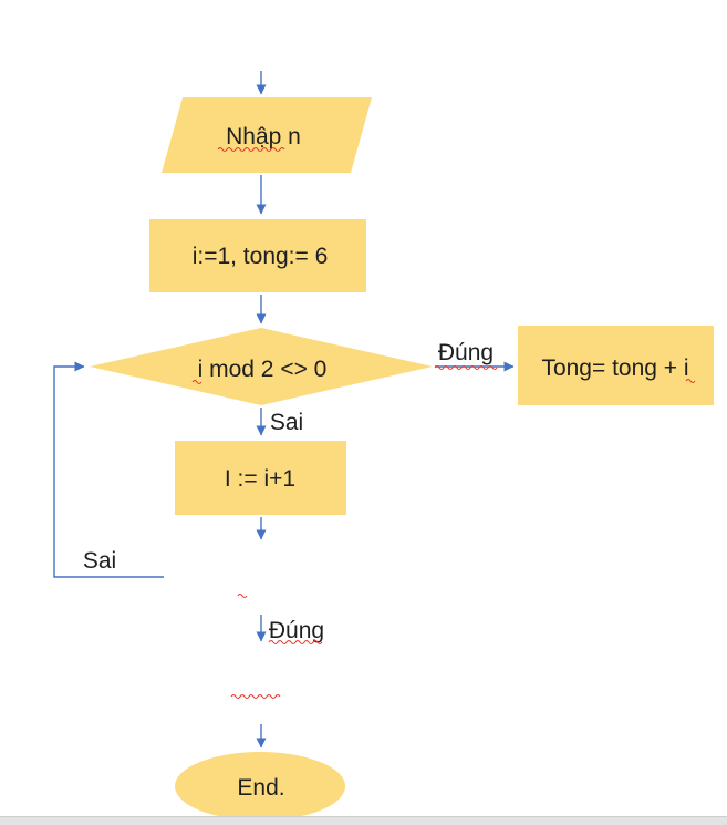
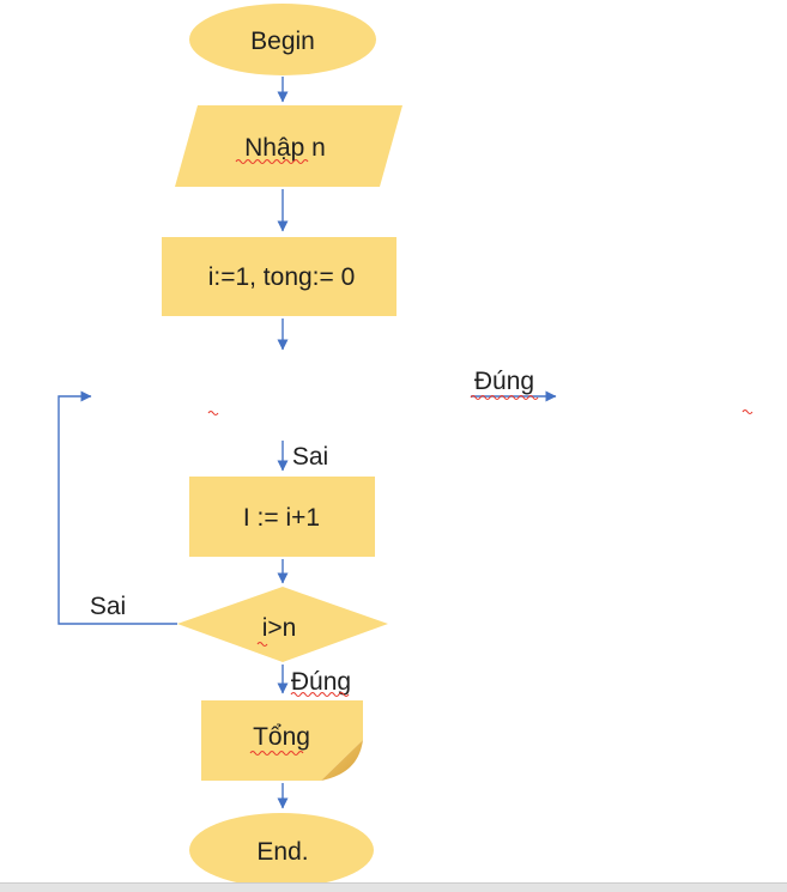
  Đúng
  Sai
  Sai
  Đúng
+ Begin
  Nhập n
- i:=1, tong:= 6
+ i:=1, tong:= 0
- i mod 2 <> 0
- Tong= tong + i
  I := i+1
+ i>n
+ Tổng
  End.
